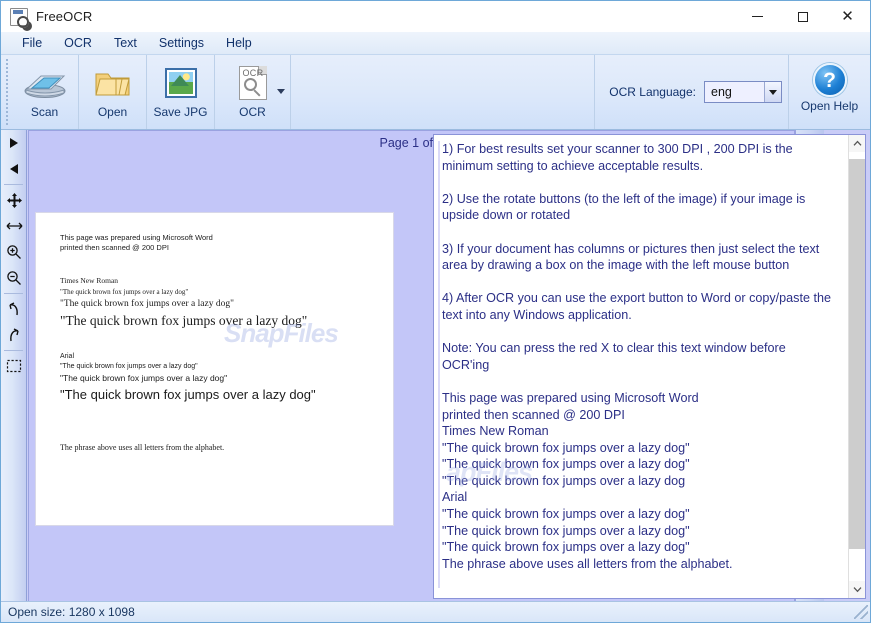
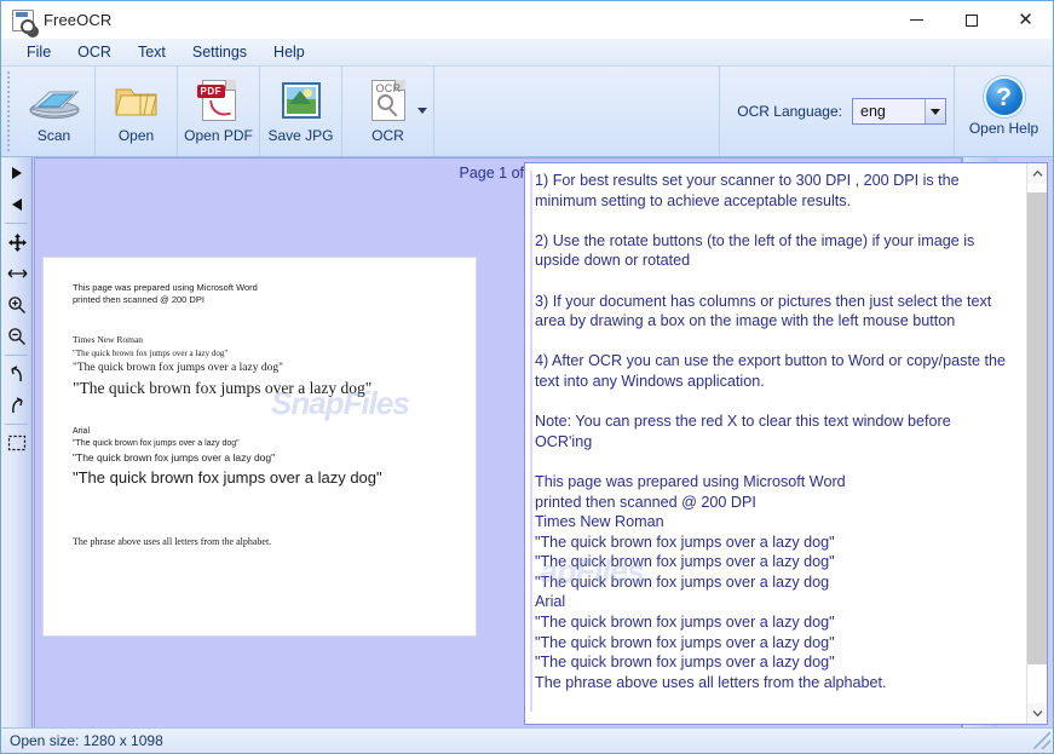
  FreeOCR
  ✕
  File
  OCR
  Text
  Settings
  Help
  Scan
  Open
+ PDF
+ Open PDF
  Save JPG
  OCR
  OCR
  OCR Language:
  eng
  ?
  Open Help
  Page 1 of
  This page was prepared using Microsoft Word
  printed then scanned @ 200 DPI
  Times New Roman
  "The quick brown fox jumps over a lazy dog"
  "The quick brown fox jumps over a lazy dog"
  "The quick brown fox jumps over a lazy dog"
  "The quick brown fox jumps over a lazy dog"
  "The quick brown fox jumps over a lazy dog"
  The phrase above uses all letters from the alphabet.
  SnapFiles
  1) For best results set your scanner to 300 DPI , 200 DPI is the
  minimum setting to achieve acceptable results.
  2) Use the rotate buttons (to the left of the image) if your image is
  upside down or rotated
  3) If your document has columns or pictures then just select the text
  area by drawing a box on the image with the left mouse button
  4) After OCR you can use the export button to Word or copy/paste the
  text into any Windows application.
  Note: You can press the red X to clear this text window before
  OCR'ing
  This page was prepared using Microsoft Word
  printed then scanned @ 200 DPI
  Times New Roman
  "The quick brown fox jumps over a lazy dog"
  "The quick brown fox jumps over a lazy dog"
  "The quick brown fox jumps over a lazy dog
  Arial
  "The quick brown fox jumps over a lazy dog"
  "The quick brown fox jumps over a lazy dog"
  "The quick brown fox jumps over a lazy dog"
  The phrase above uses all letters from the alphabet.
  apFiles
  Open size: 1280 x 1098
